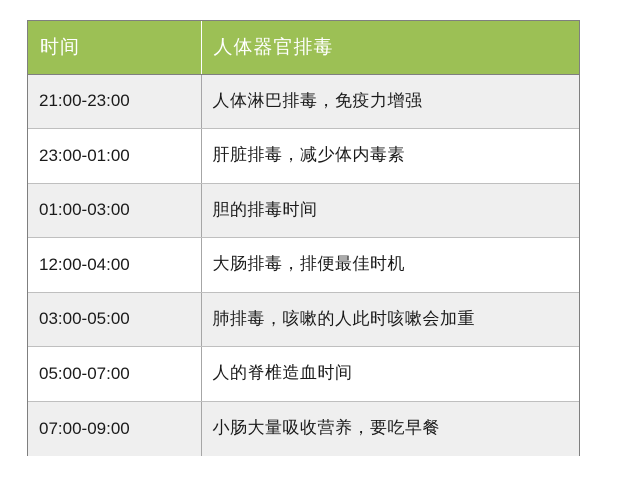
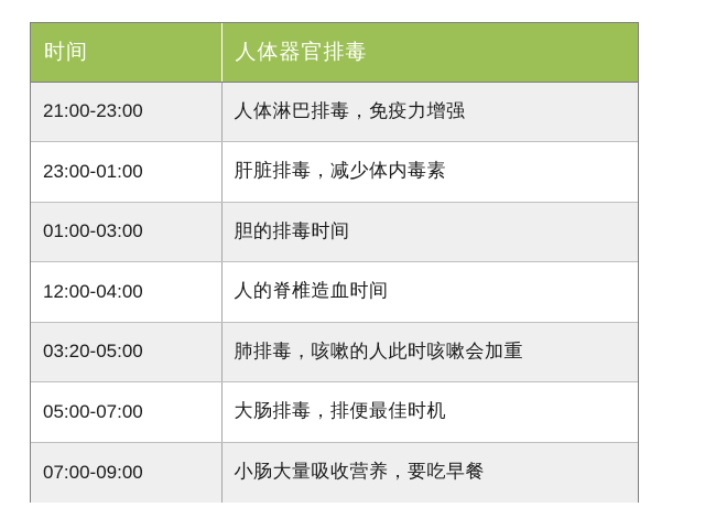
  时间	人体器官排毒
  21:00-23:00	人体淋巴排毒，免疫力增强
  23:00-01:00	肝脏排毒，减少体内毒素
  01:00-03:00	胆的排毒时间
- 12:00-04:00	大肠排毒，排便最佳时机
+ 12:00-04:00	人的脊椎造血时间
- 03:00-05:00	肺排毒，咳嗽的人此时咳嗽会加重
+ 03:20-05:00	肺排毒，咳嗽的人此时咳嗽会加重
- 05:00-07:00	人的脊椎造血时间
+ 05:00-07:00	大肠排毒，排便最佳时机
  07:00-09:00	小肠大量吸收营养，要吃早餐
